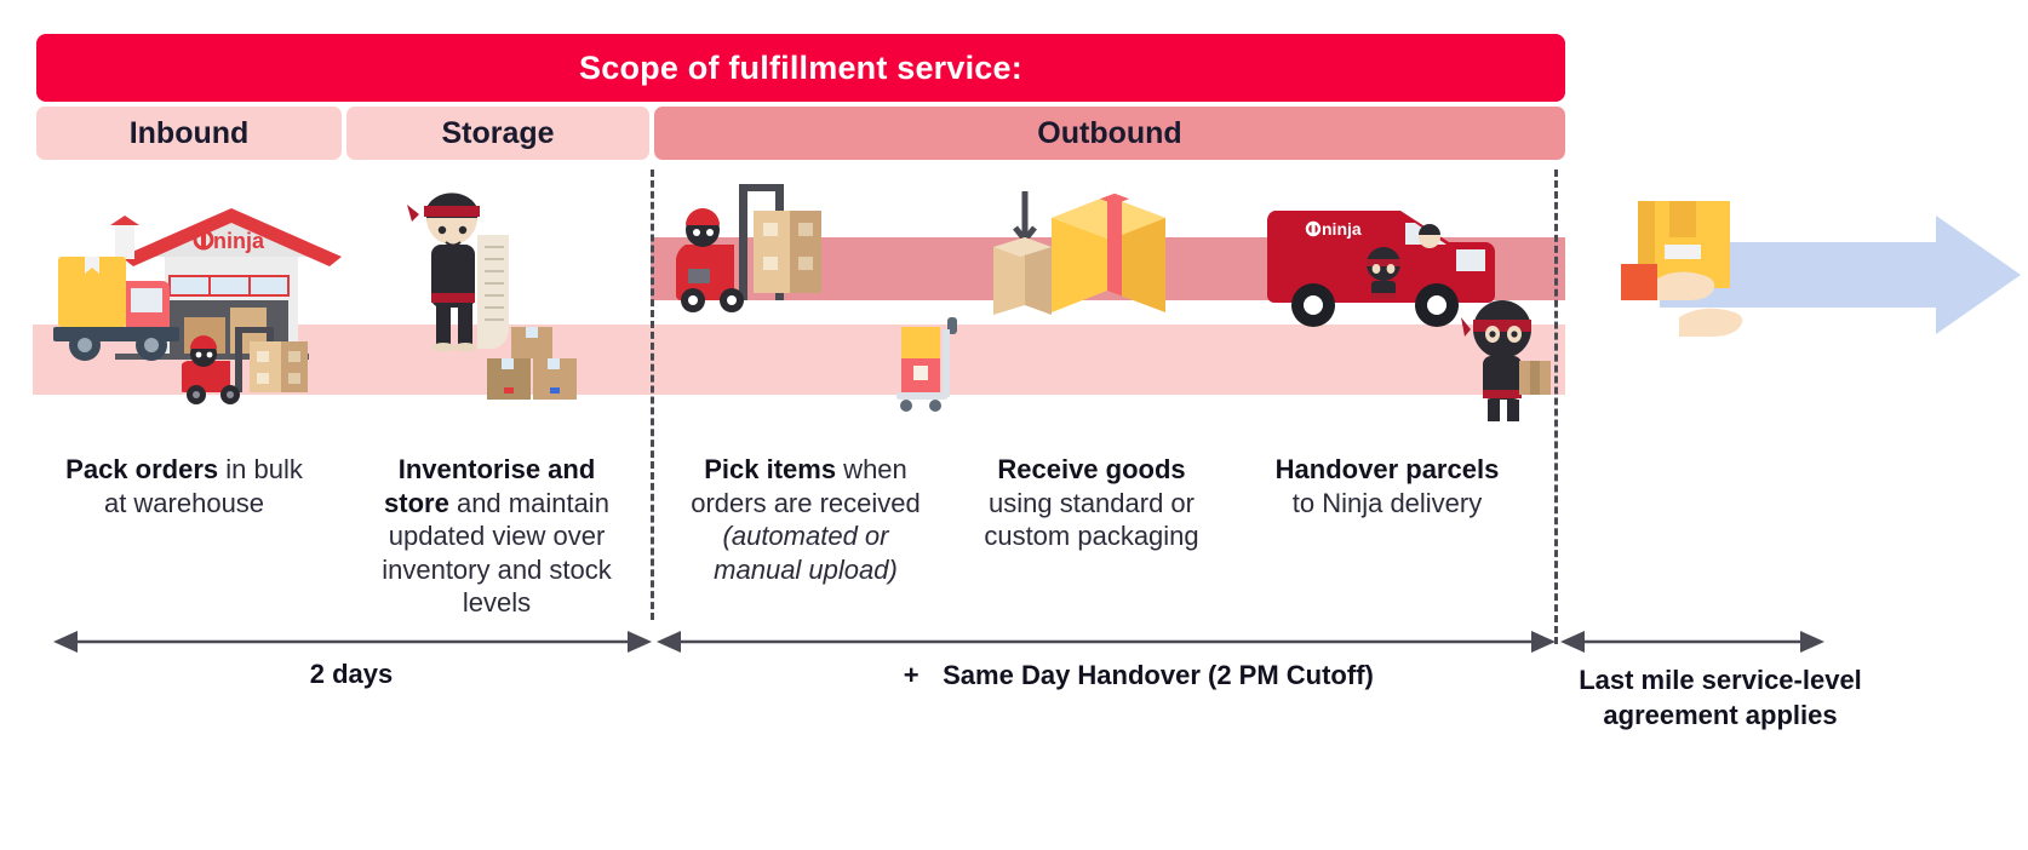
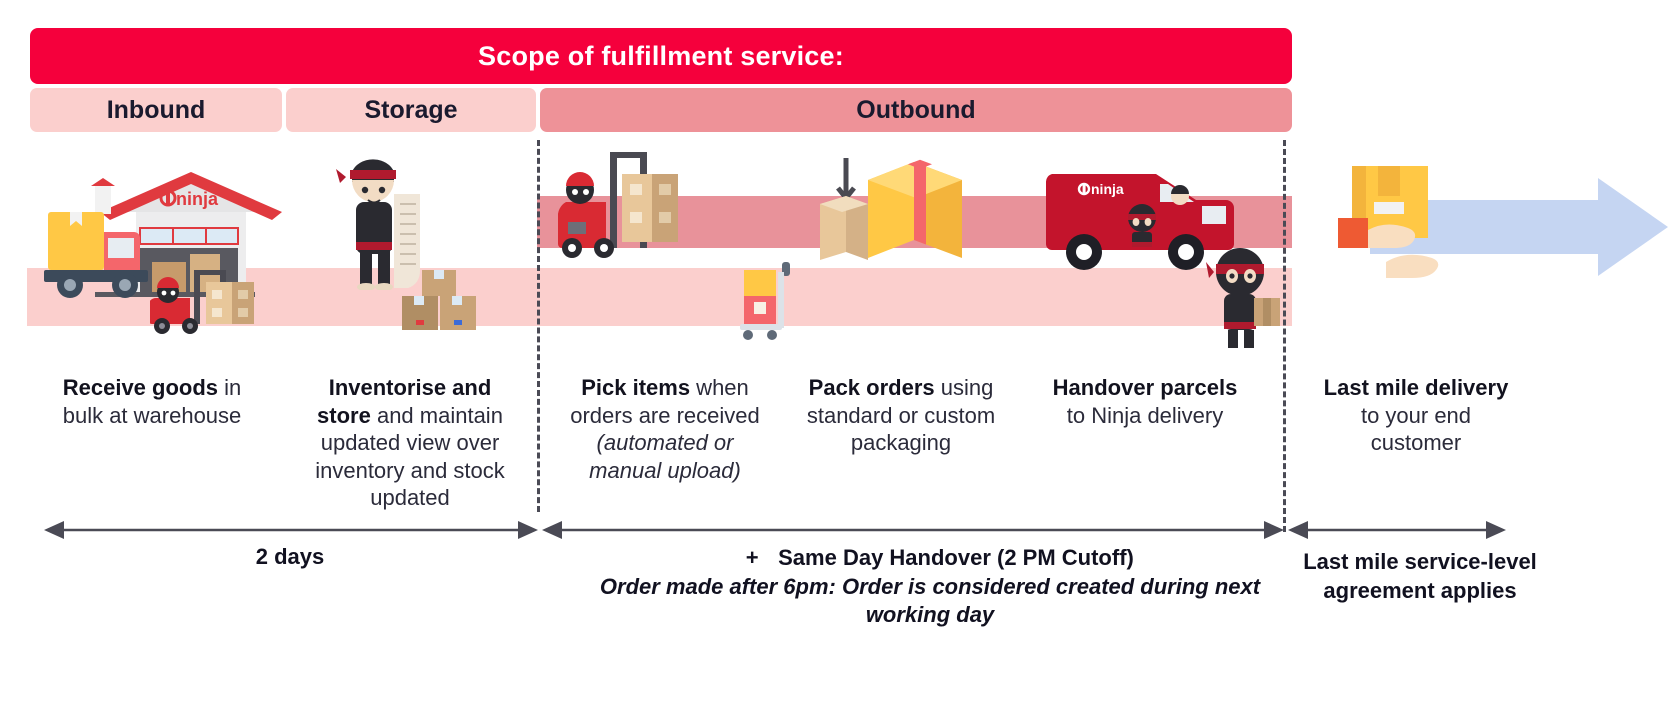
  Scope of fulfillment service:
  Inbound
  Storage
  Outbound
  ninja
  ninja
- Pack orders in bulk at warehouse
+ Receive goods in bulk at warehouse
- Inventorise and store and maintain updated view over inventory and stock levels
+ Inventorise and store and maintain updated view over inventory and stock updated
  Pick items when orders are received (automated or manual upload)
- Receive goods using standard or custom packaging
+ Pack orders using standard or custom packaging
  Handover parcels to Ninja delivery
+ Last mile delivery to your end customer
  2 days
  + Same Day Handover (2 PM Cutoff)
+ Order made after 6pm: Order is considered created during next working day
  Last mile service-level agreement applies
